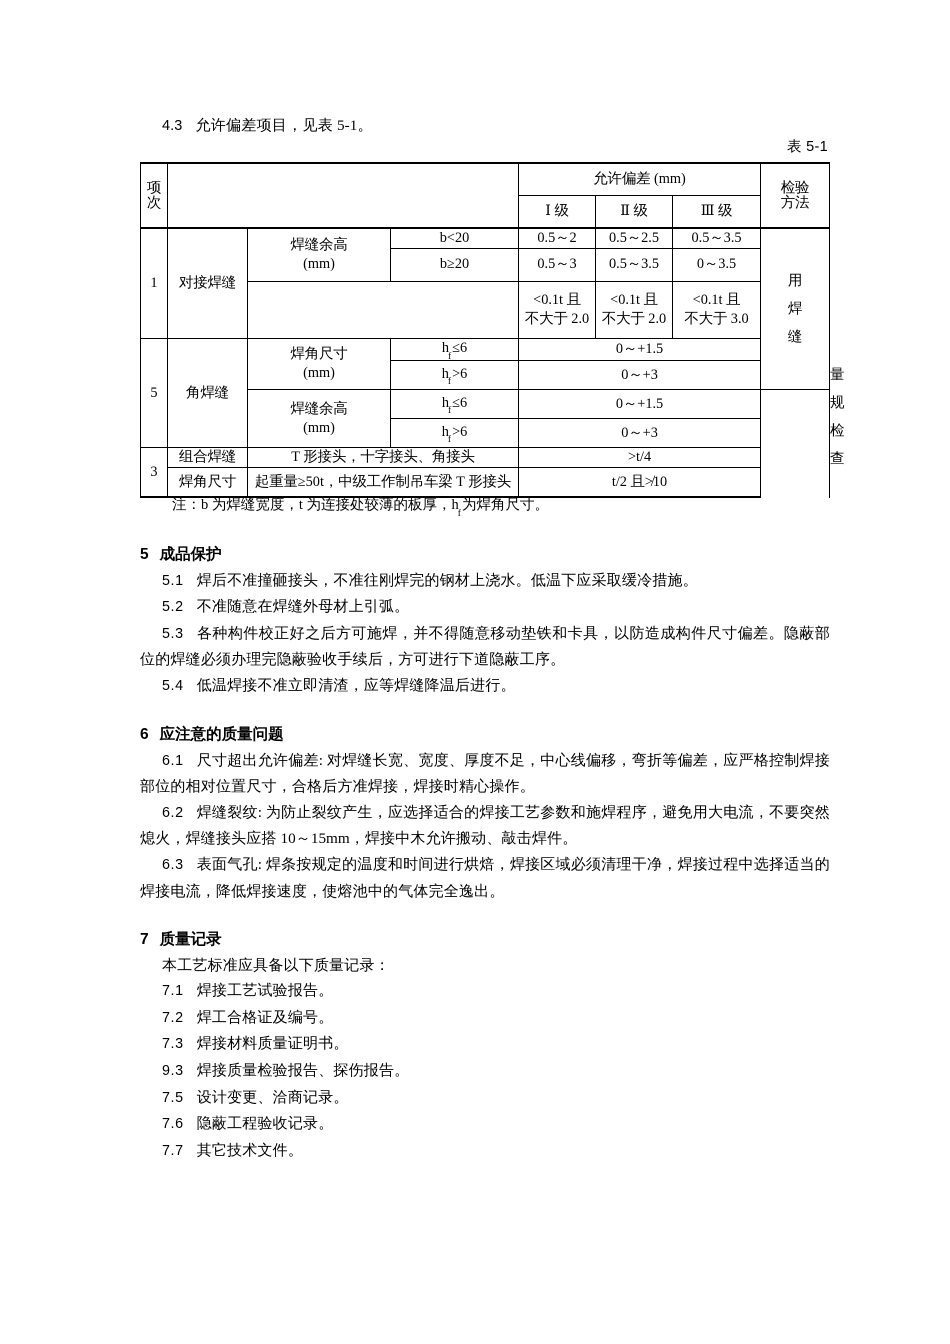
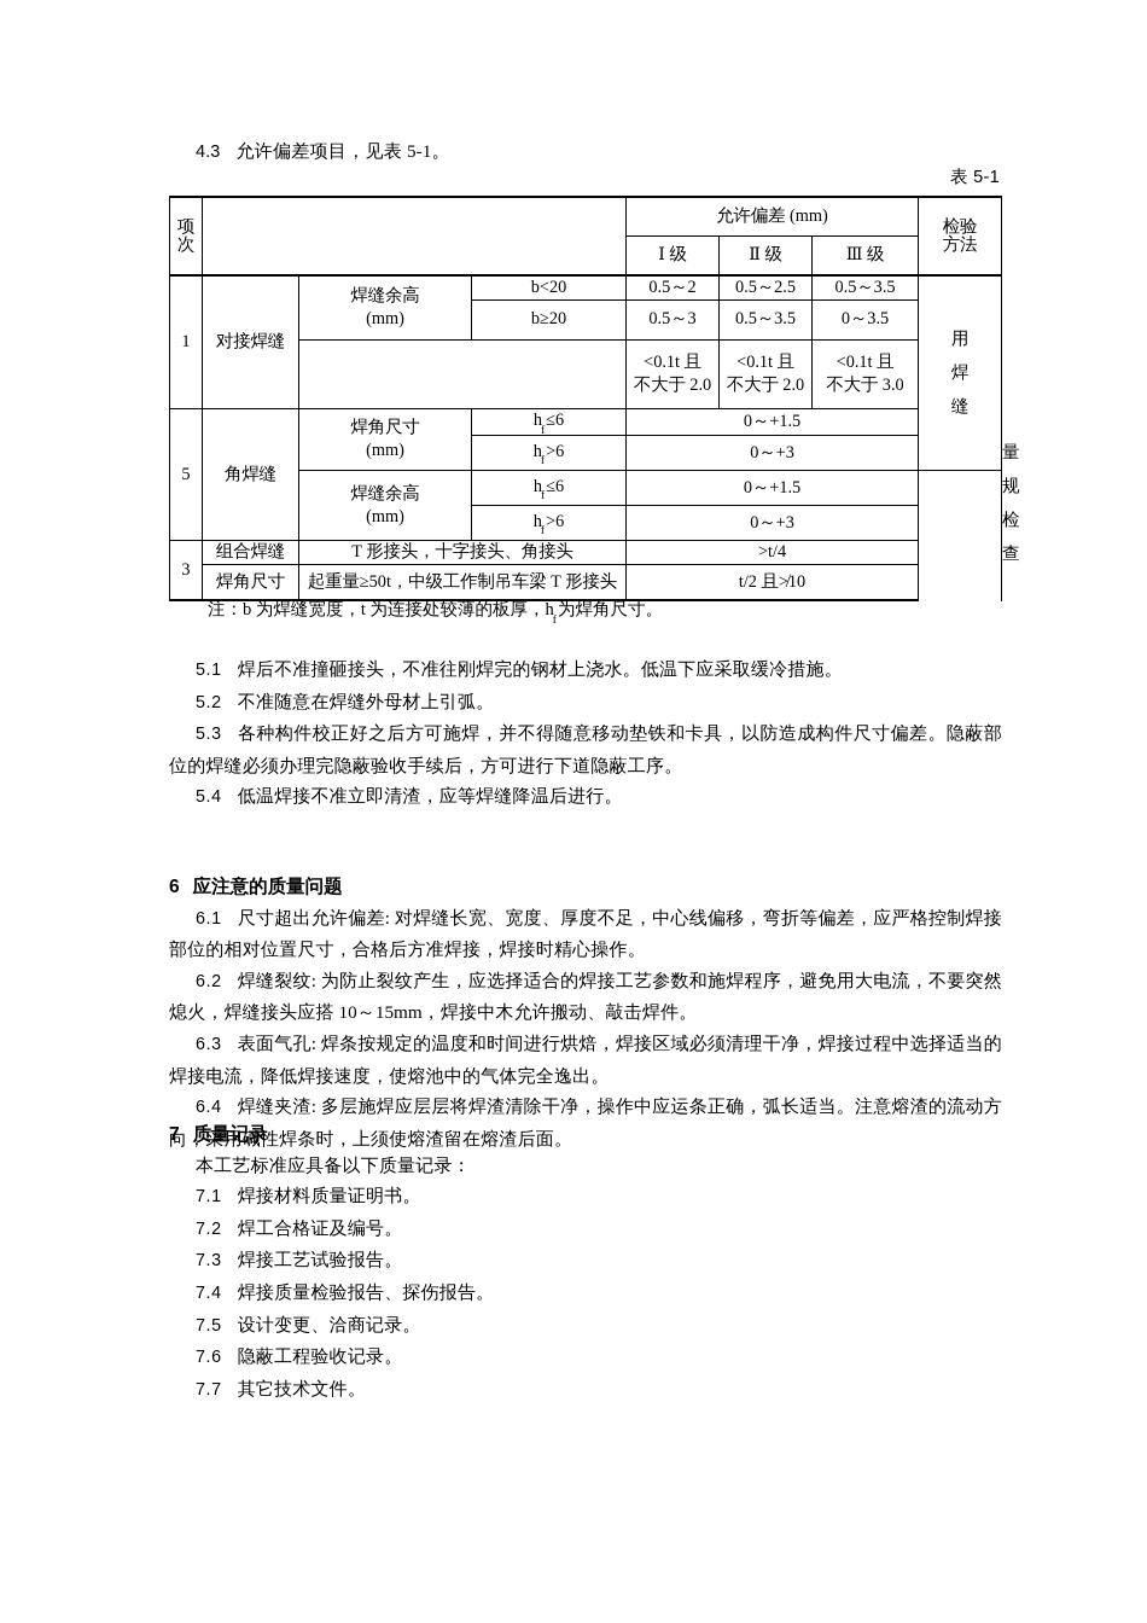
  4.3 允许偏差项目，见表 5-1。
  表 5-1
  项次		允许偏差 (mm)	检验方法
  Ⅰ 级	Ⅱ 级	Ⅲ 级
  1	对接焊缝	焊缝余高 (mm)	b<20	0.5～2	0.5～2.5	0.5～3.5	用 焊 缝
  b≥20	0.5～3	0.5～3.5	0～3.5
  	<0.1t 且 不大于 2.0	<0.1t 且 不大于 2.0	<0.1t 且 不大于 3.0
  5	角焊缝	焊角尺寸 (mm)	hf≤6	0～+1.5	量 规 检 查
  hf>6	0～+3
  焊缝余高 (mm)	hf≤6	0～+1.5
  hf>6	0～+3
  3	组合焊缝	T 形接头，十字接头、角接头	>t/4
  焊角尺寸	起重量≥50t，中级工作制吊车梁 T 形接头	t/2 且≯10
  注：b 为焊缝宽度，t 为连接处较薄的板厚，hf为焊角尺寸。
- 5 成品保护
  5.1 焊后不准撞砸接头，不准往刚焊完的钢材上浇水。低温下应采取缓冷措施。
  5.2 不准随意在焊缝外母材上引弧。
  5.3 各种构件校正好之后方可施焊，并不得随意移动垫铁和卡具，以防造成构件尺寸偏差。隐蔽部位的焊缝必须办理完隐蔽验收手续后，方可进行下道隐蔽工序。
  5.4 低温焊接不准立即清渣，应等焊缝降温后进行。
  6 应注意的质量问题
  6.1 尺寸超出允许偏差: 对焊缝长宽、宽度、厚度不足，中心线偏移，弯折等偏差，应严格控制焊接部位的相对位置尺寸，合格后方准焊接，焊接时精心操作。
  6.2 焊缝裂纹: 为防止裂纹产生，应选择适合的焊接工艺参数和施焊程序，避免用大电流，不要突然熄火，焊缝接头应搭 10～15mm，焊接中木允许搬动、敲击焊件。
  6.3 表面气孔: 焊条按规定的温度和时间进行烘焙，焊接区域必须清理干净，焊接过程中选择适当的焊接电流，降低焊接速度，使熔池中的气体完全逸出。
+ 6.4 焊缝夹渣: 多层施焊应层层将焊渣清除干净，操作中应运条正确，弧长适当。注意熔渣的流动方向，采用碱性焊条时，上须使熔渣留在熔渣后面。
  7 质量记录
  本工艺标准应具备以下质量记录：
- 7.1 焊接工艺试验报告。
+ 7.1 焊接材料质量证明书。
  7.2 焊工合格证及编号。
- 7.3 焊接材料质量证明书。
+ 7.3 焊接工艺试验报告。
- 9.3 焊接质量检验报告、探伤报告。
+ 7.4 焊接质量检验报告、探伤报告。
  7.5 设计变更、洽商记录。
  7.6 隐蔽工程验收记录。
  7.7 其它技术文件。
